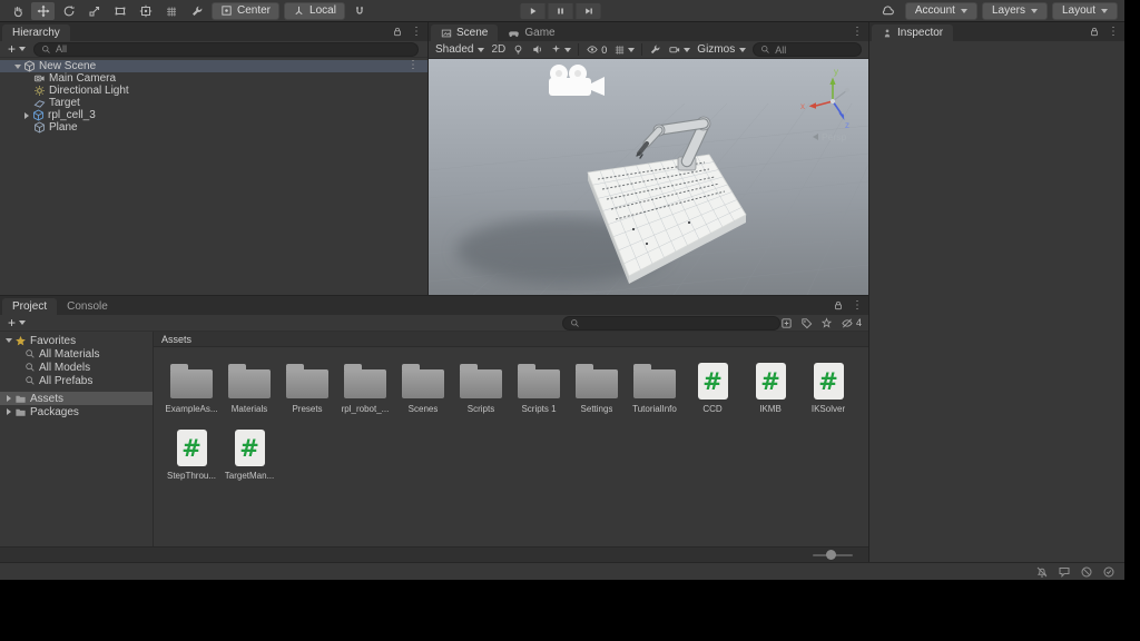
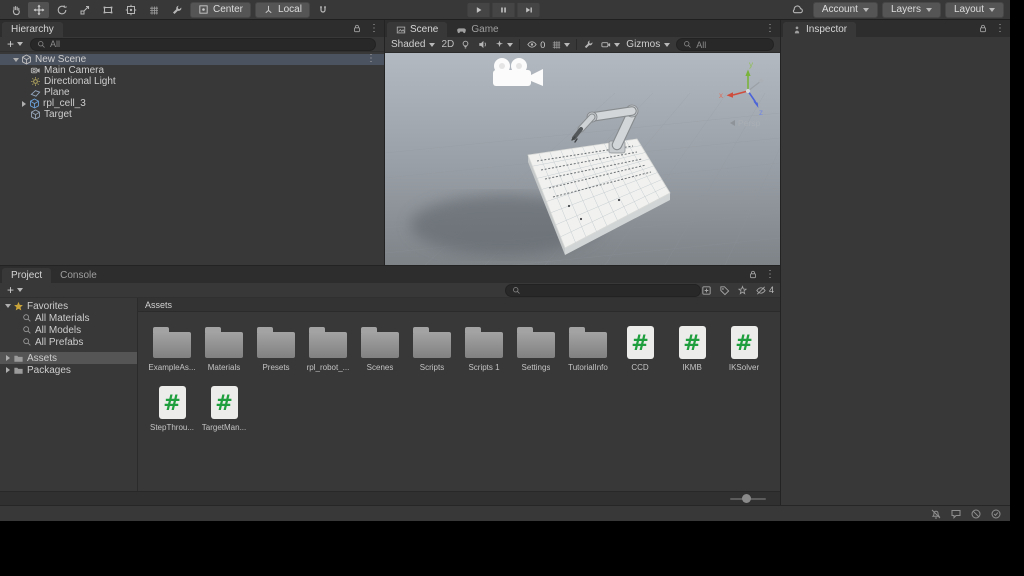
  Center
  Local
  Account
  Layers
  Layout
  Hierarchy
  +
  All
  New Scene
  Main Camera
  Directional Light
- Target
+ Plane
  rpl_cell_3
- Plane
+ Target
  Scene
  Game
  Shaded
  2D
  0
  Gizmos
  All
  y
  x
  z
  Inspector
  Project
  Console
  +
  4
  Favorites
  All Materials
  All Models
  All Prefabs
  Assets
  Packages
  Assets
  ExampleAs...
  Materials
  Presets
  rpl_robot_...
  Scenes
  Scripts
  Scripts 1
  Settings
  TutorialInfo
  CCD
  IKMB
  IKSolver
  StepThrou...
  TargetMan...
